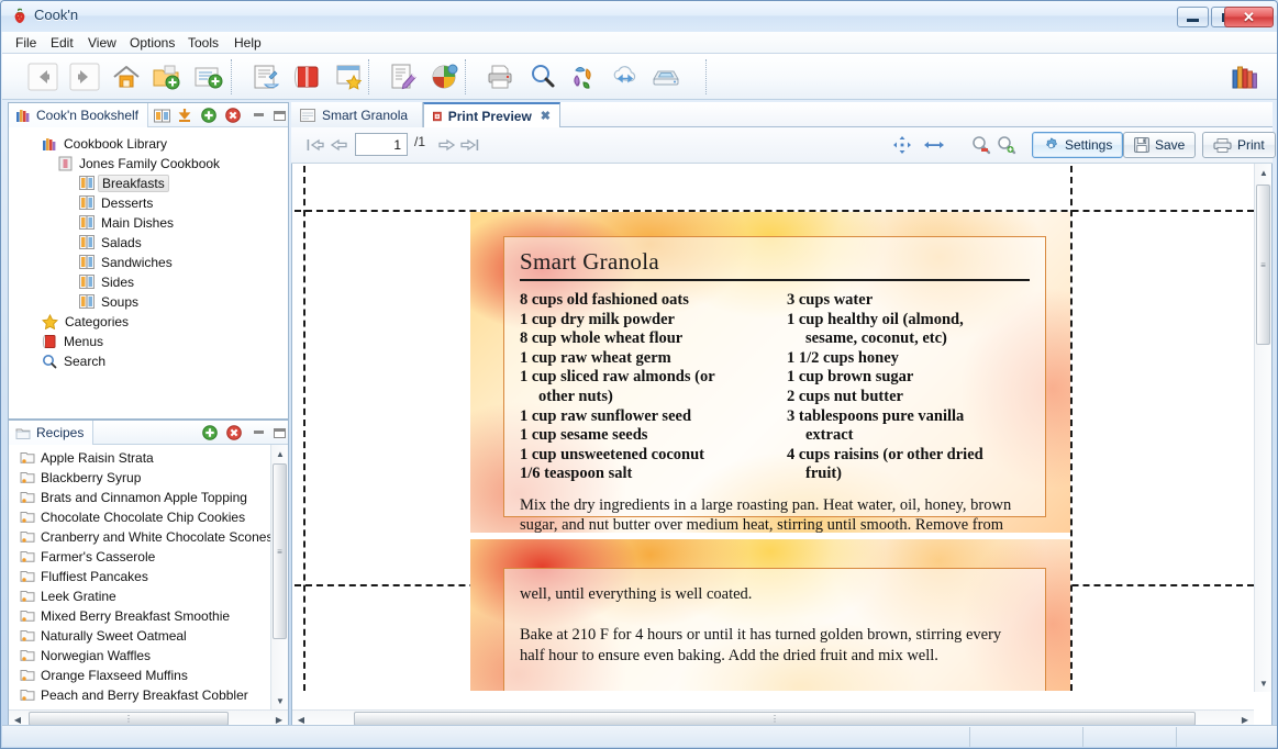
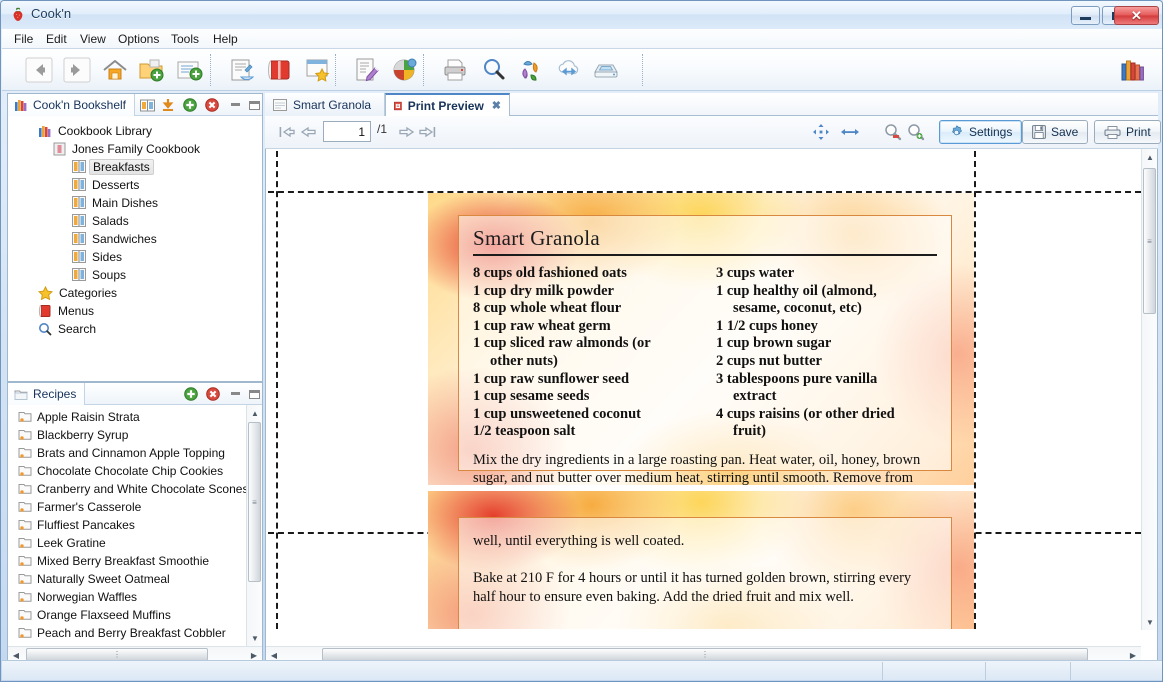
  Cook'n
  ✕
  File
  Edit
  View
  Options
  Tools
  Help
  Cook'n Bookshelf
  Cookbook Library
  Jones Family Cookbook
  Breakfasts
  Desserts
  Main Dishes
  Salads
  Sandwiches
  Sides
  Soups
  Categories
  Menus
  Search
  Recipes
  Apple Raisin Strata
  Blackberry Syrup
  Brats and Cinnamon Apple Topping
  Chocolate Chocolate Chip Cookies
  Cranberry and White Chocolate Scone
  Farmer's Casserole
  Fluffiest Pancakes
  Leek Gratine
  Mixed Berry Breakfast Smoothie
  Naturally Sweet Oatmeal
  Norwegian Waffles
  Orange Flaxseed Muffins
  Peach and Berry Breakfast Cobbler
  ▲
  ≡
  ▼
  ◀
  ⋮
  ▶
  Smart Granola
  Print Preview
  ✖
  1
  /1
  Settings
  Save
  Print
  Smart Granola
  8 cups old fashioned oats
  1 cup dry milk powder
  8 cup whole wheat flour
  1 cup raw wheat germ
  1 cup sliced raw almonds (or
  other nuts)
  1 cup raw sunflower seed
  1 cup sesame seeds
  1 cup unsweetened coconut
- 1/6 teaspoon salt
+ 1/2 teaspoon salt
  3 cups water
  1 cup healthy oil (almond,
  sesame, coconut, etc)
  1 1/2 cups honey
  1 cup brown sugar
  2 cups nut butter
  3 tablespoons pure vanilla
  extract
  4 cups raisins (or other dried
  fruit)
  Mix the dry ingredients in a large roasting pan. Heat water, oil, honey, brown sugar, and nut butter over medium heat, stirring until smooth. Remove from
  well, until everything is well coated.
  Bake at 210 F for 4 hours or until it has turned golden brown, stirring every half hour to ensure even baking. Add the dried fruit and mix well.
  ▲
  ≡
  ▼
  ◀
  ⋮
  ▶
